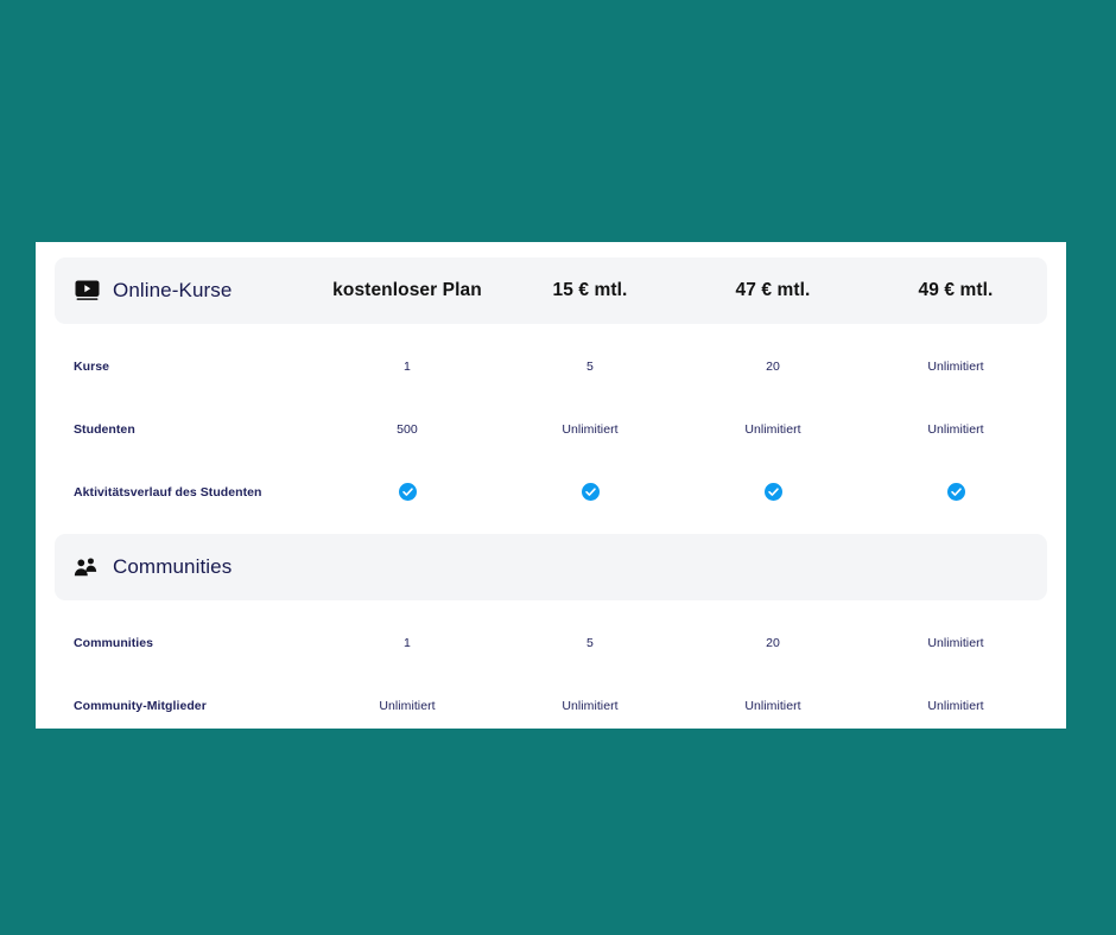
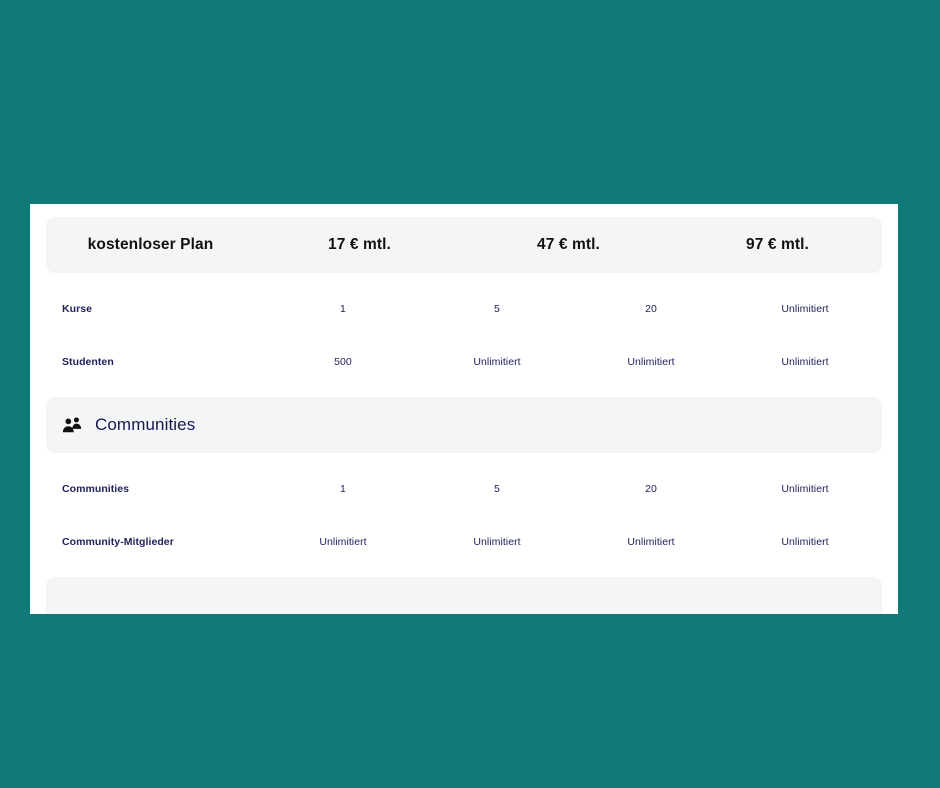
- Online-Kurse
  kostenloser Plan
- 15 € mtl.
+ 17 € mtl.
  47 € mtl.
- 49 € mtl.
+ 97 € mtl.
  Kurse
  1
  5
  20
  Unlimitiert
  Studenten
  500
  Unlimitiert
  Unlimitiert
  Unlimitiert
- Aktivitätsverlauf des Studenten
  Communities
  Communities
  1
  5
  20
  Unlimitiert
  Community-Mitglieder
  Unlimitiert
  Unlimitiert
  Unlimitiert
  Unlimitiert
